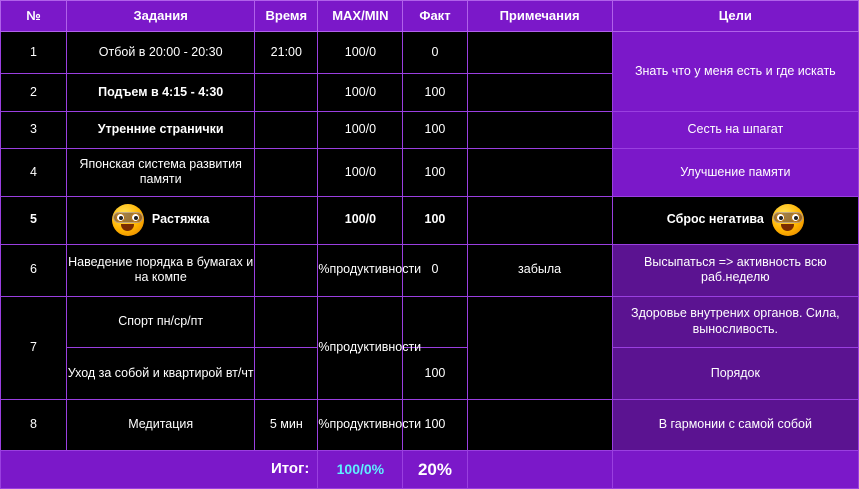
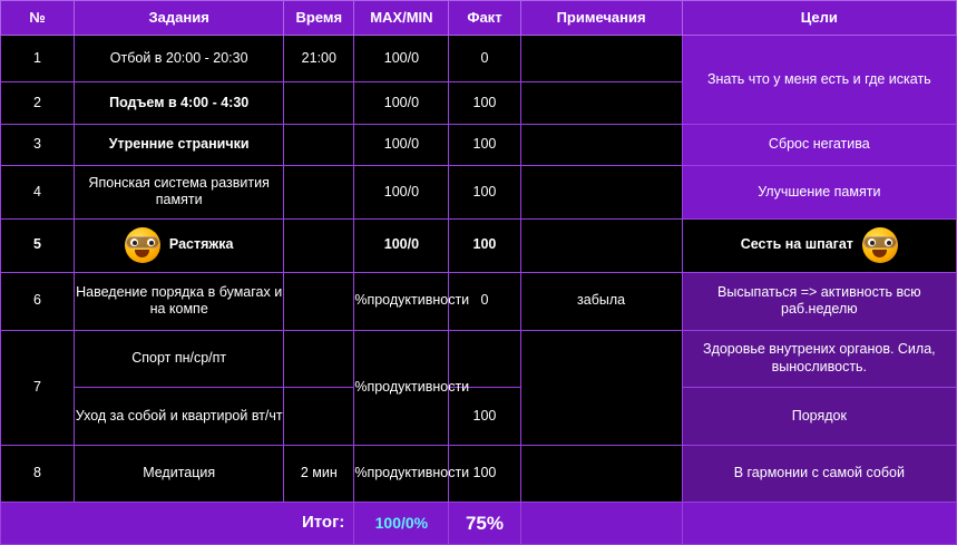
  №	Задания	Время	MAX/MIN	Факт	Примечания	Цели
  1	Отбой в 20:00 - 20:30	21:00	100/0	0		Знать что у меня есть и где искать
- 2	Подъем в 4:15 - 4:30		100/0	100
+ 2	Подъем в 4:00 - 4:30		100/0	100
- 3	Утренние странички		100/0	100		Сесть на шпагат
+ 3	Утренние странички		100/0	100		Сброс негатива
  4	Японская система развития памяти		100/0	100		Улучшение памяти
- 5	Растяжка		100/0	100		Сброс негатива
+ 5	Растяжка		100/0	100		Сесть на шпагат
  6	Наведение порядка в бумагах и на компе		%продуктивности	0	забыла	Высыпаться => активность всю раб.неделю
  7	Спорт пн/ср/пт		%продуктивности			Здоровье внутрених органов. Сила, выносливость.
  Уход за собой и квартирой вт/чт		100	Порядок
- 8	Медитация	5 мин	%продуктивности	100		В гармонии с самой собой
+ 8	Медитация	2 мин	%продуктивности	100		В гармонии с самой собой
- Итог:	100/0%	20%
+ Итог:	100/0%	75%
